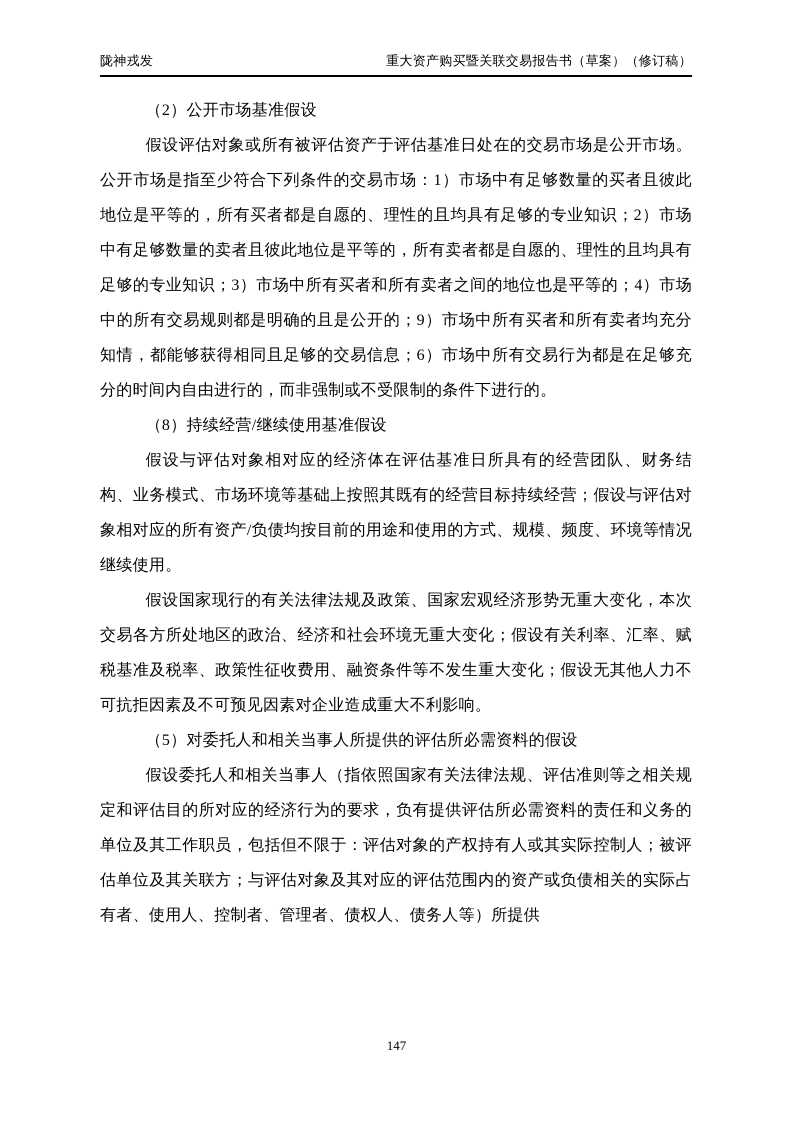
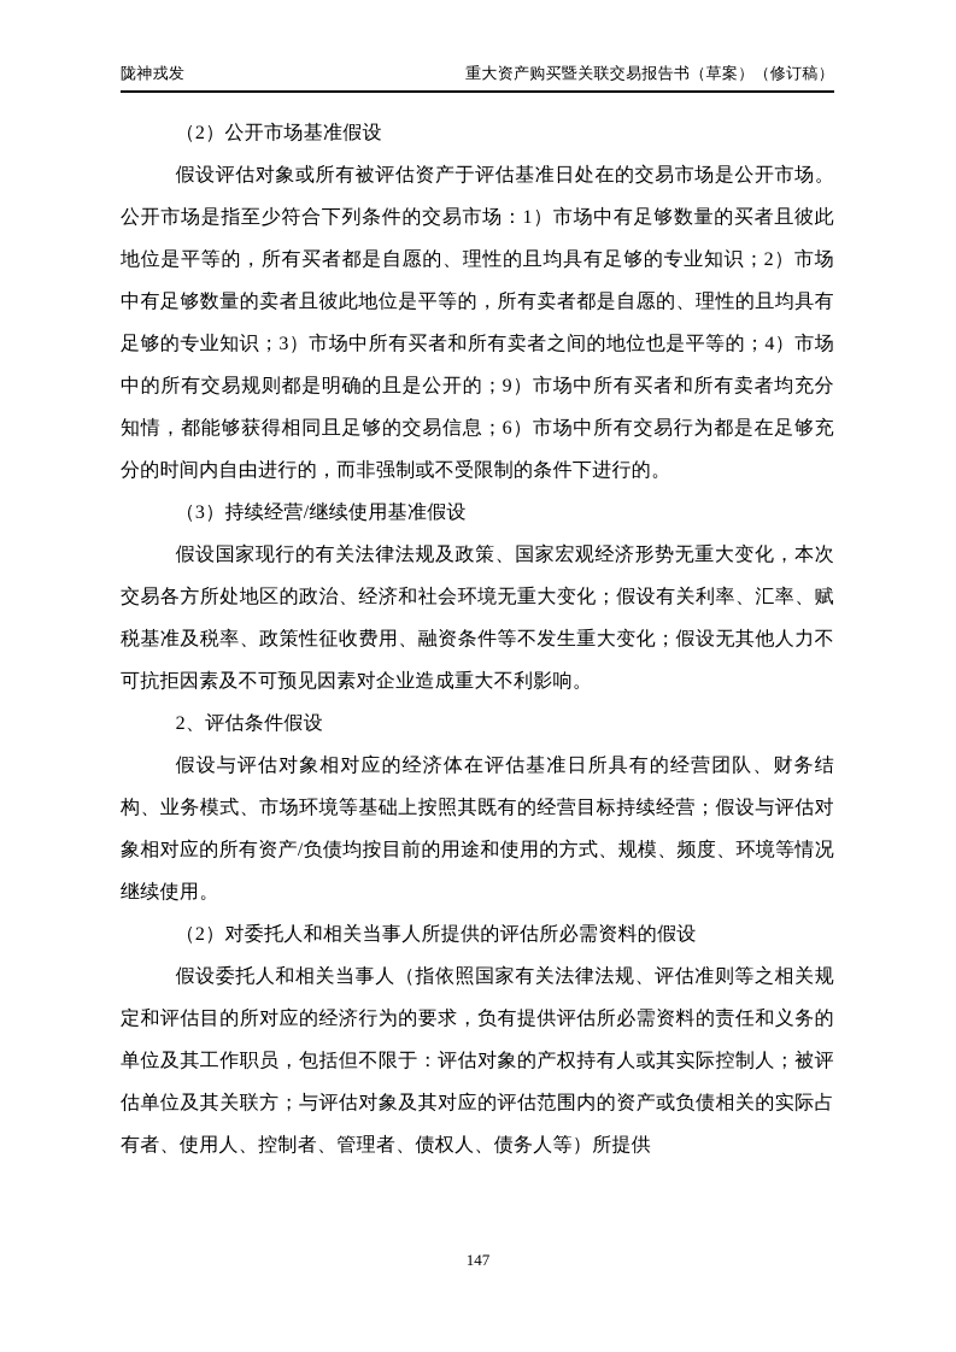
  陇神戎发
  重大资产购买暨关联交易报告书（草案）（修订稿）
  （2）公开市场基准假设
  假设评估对象或所有被评估资产于评估基准日处在的交易市场是公开市场。公开市场是指至少符合下列条件的交易市场：1）市场中有足够数量的买者且彼此地位是平等的，所有买者都是自愿的、理性的且均具有足够的专业知识；2）市场中有足够数量的卖者且彼此地位是平等的，所有卖者都是自愿的、理性的且均具有足够的专业知识；3）市场中所有买者和所有卖者之间的地位也是平等的；4）市场中的所有交易规则都是明确的且是公开的；9）市场中所有买者和所有卖者均充分知情，都能够获得相同且足够的交易信息；6）市场中所有交易行为都是在足够充分的时间内自由进行的，而非强制或不受限制的条件下进行的。
- （8）持续经营/继续使用基准假设
+ （3）持续经营/继续使用基准假设
- 假设与评估对象相对应的经济体在评估基准日所具有的经营团队、财务结构、业务模式、市场环境等基础上按照其既有的经营目标持续经营；假设与评估对象相对应的所有资产/负债均按目前的用途和使用的方式、规模、频度、环境等情况继续使用。
+ 假设国家现行的有关法律法规及政策、国家宏观经济形势无重大变化，本次交易各方所处地区的政治、经济和社会环境无重大变化；假设有关利率、汇率、赋税基准及税率、政策性征收费用、融资条件等不发生重大变化；假设无其他人力不可抗拒因素及不可预见因素对企业造成重大不利影响。
+ 2、评估条件假设
- 假设国家现行的有关法律法规及政策、国家宏观经济形势无重大变化，本次交易各方所处地区的政治、经济和社会环境无重大变化；假设有关利率、汇率、赋税基准及税率、政策性征收费用、融资条件等不发生重大变化；假设无其他人力不可抗拒因素及不可预见因素对企业造成重大不利影响。
+ 假设与评估对象相对应的经济体在评估基准日所具有的经营团队、财务结构、业务模式、市场环境等基础上按照其既有的经营目标持续经营；假设与评估对象相对应的所有资产/负债均按目前的用途和使用的方式、规模、频度、环境等情况继续使用。
- （5）对委托人和相关当事人所提供的评估所必需资料的假设
+ （2）对委托人和相关当事人所提供的评估所必需资料的假设
  假设委托人和相关当事人（指依照国家有关法律法规、评估准则等之相关规定和评估目的所对应的经济行为的要求，负有提供评估所必需资料的责任和义务的单位及其工作职员，包括但不限于：评估对象的产权持有人或其实际控制人；被评估单位及其关联方；与评估对象及其对应的评估范围内的资产或负债相关的实际占有者、使用人、控制者、管理者、债权人、债务人等）所提供
  147
